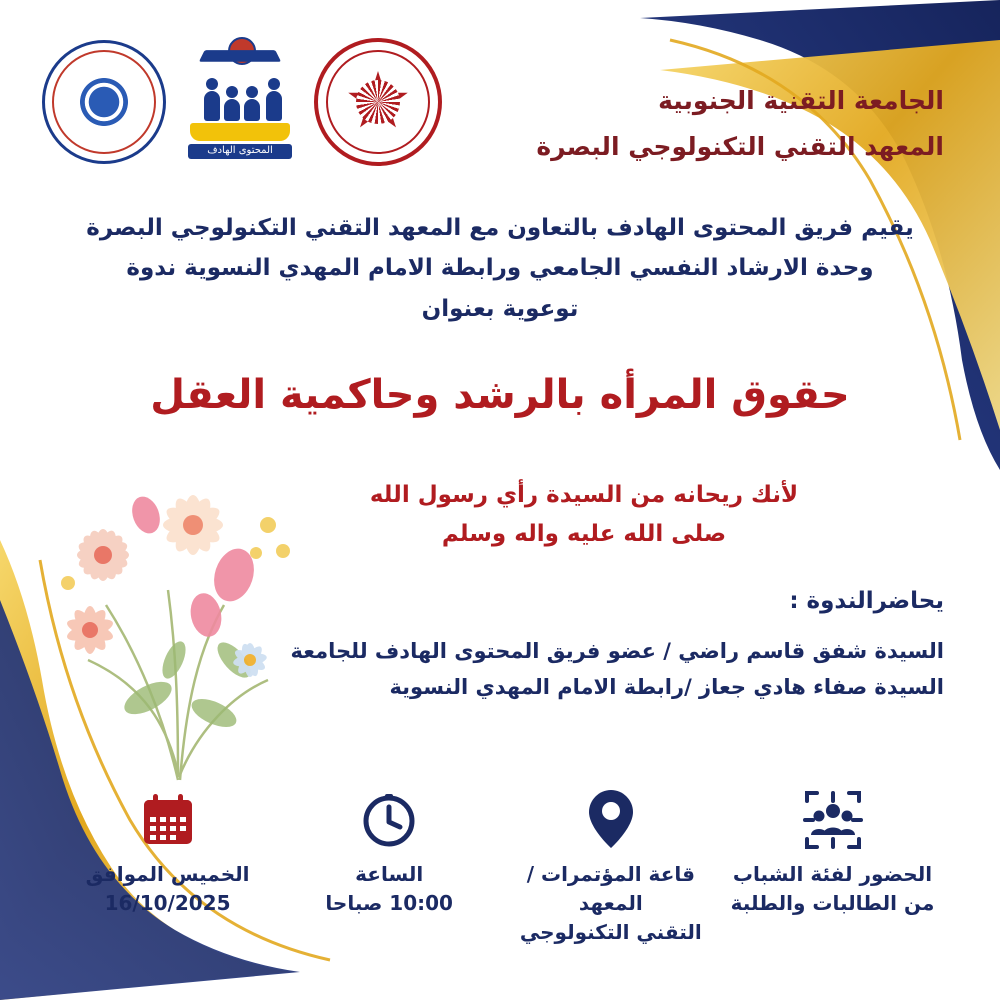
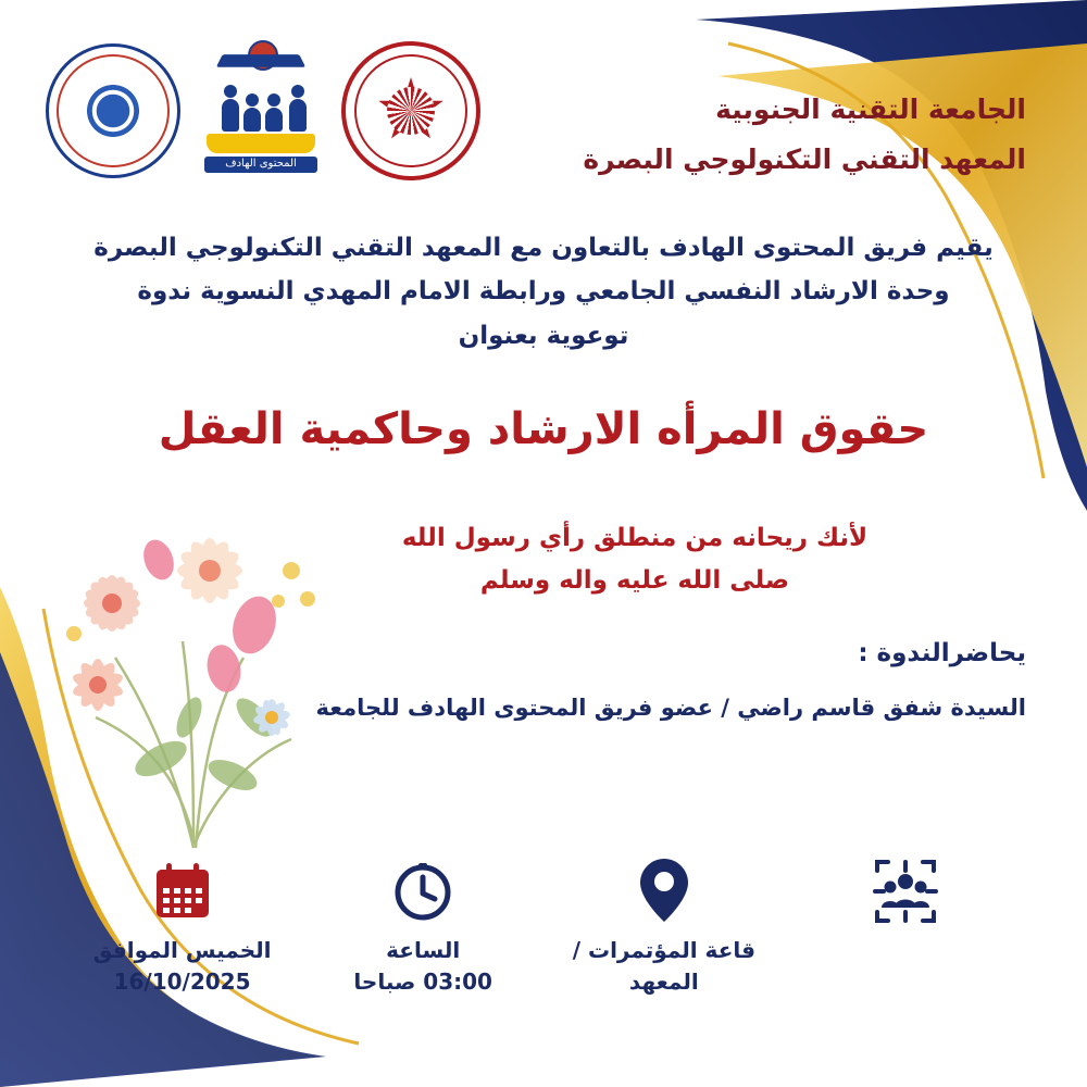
  المحتوى الهادف
  الجامعة التقنية الجنوبية
  المعهد التقني التكنولوجي البصرة
  يقيم فريق المحتوى الهادف بالتعاون مع المعهد التقني التكنولوجي البصرة
  وحدة الارشاد النفسي الجامعي ورابطة الامام المهدي النسوية ندوة
  توعوية بعنوان
- حقوق المرأه بالرشد وحاكمية العقل
+ حقوق المرأه الارشاد وحاكمية العقل
- لأنك ريحانه من السيدة رأي رسول الله
+ لأنك ريحانه من منطلق رأي رسول الله
  صلى الله عليه واله وسلم
  يحاضرالندوة :
  السيدة شفق قاسم راضي / عضو فريق المحتوى الهادف للجامعة
- السيدة صفاء هادي جعاز /رابطة الامام المهدي النسوية
  الخميس الموافق
  16/10/2025
  الساعة
- 10:00 صباحا
+ 03:00 صباحا
  قاعة المؤتمرات /المعهد
- التقني التكنولوجي
- الحضور لفئة الشباب
- من الطالبات والطلبة
